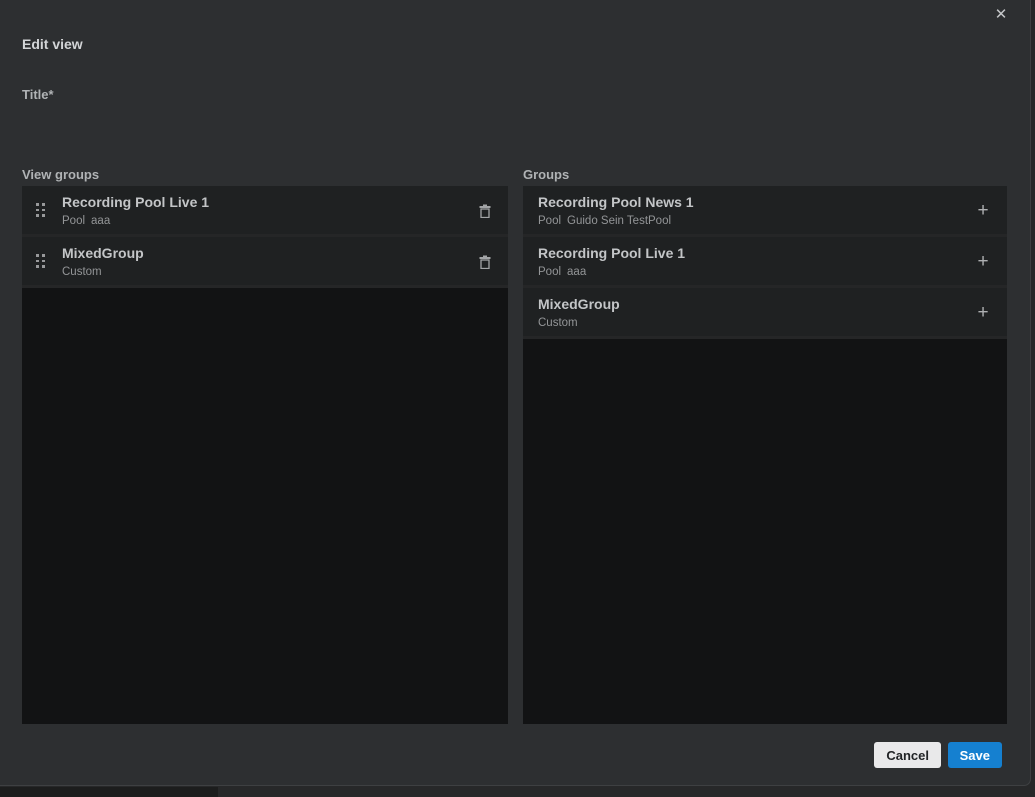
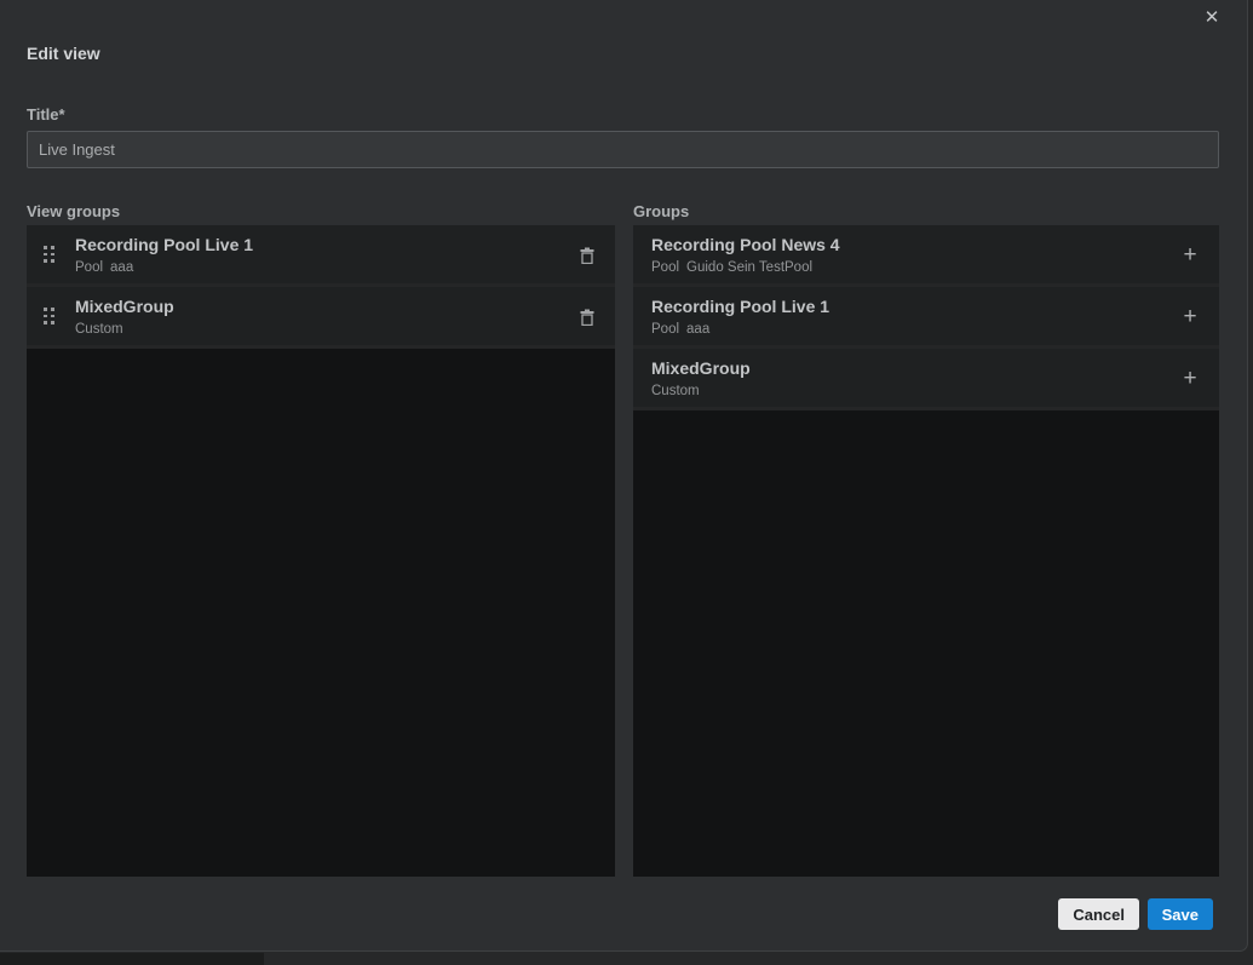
  Edit view
  ✕
  Title*
+ Live Ingest
  View groups
  Groups
  Recording Pool Live 1
  Pool aaa
  MixedGroup
  Custom
- Recording Pool News 1
+ Recording Pool News 4
  Pool Guido Sein TestPool
  +
  Recording Pool Live 1
  Pool aaa
  +
  MixedGroup
  Custom
  +
  Cancel
  Save
